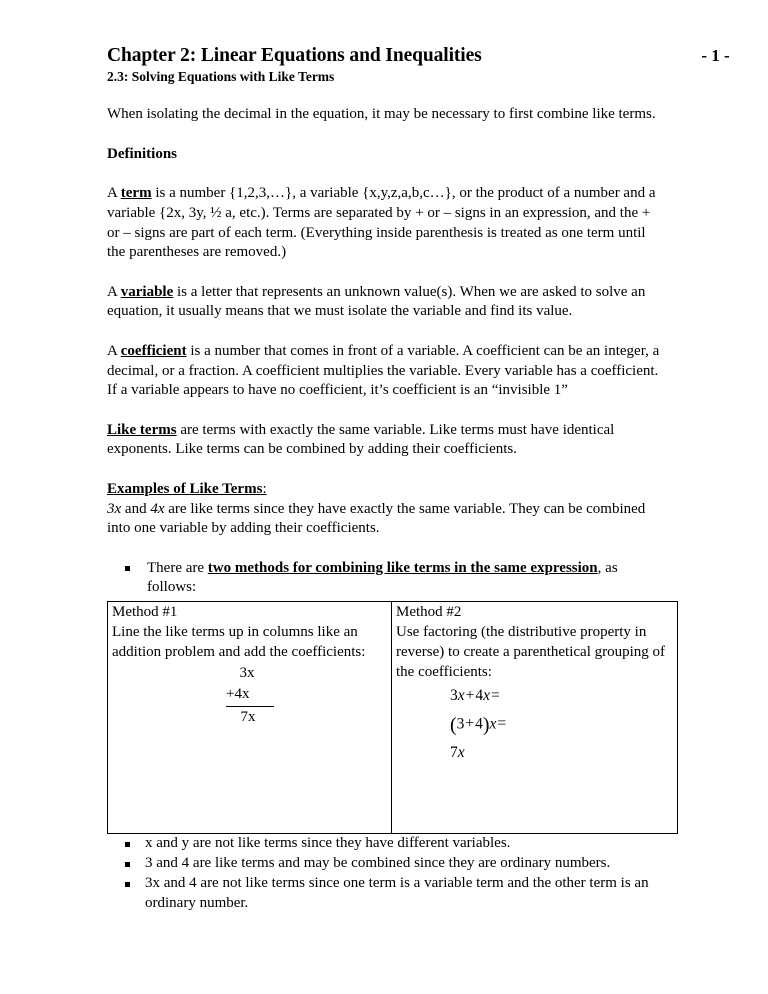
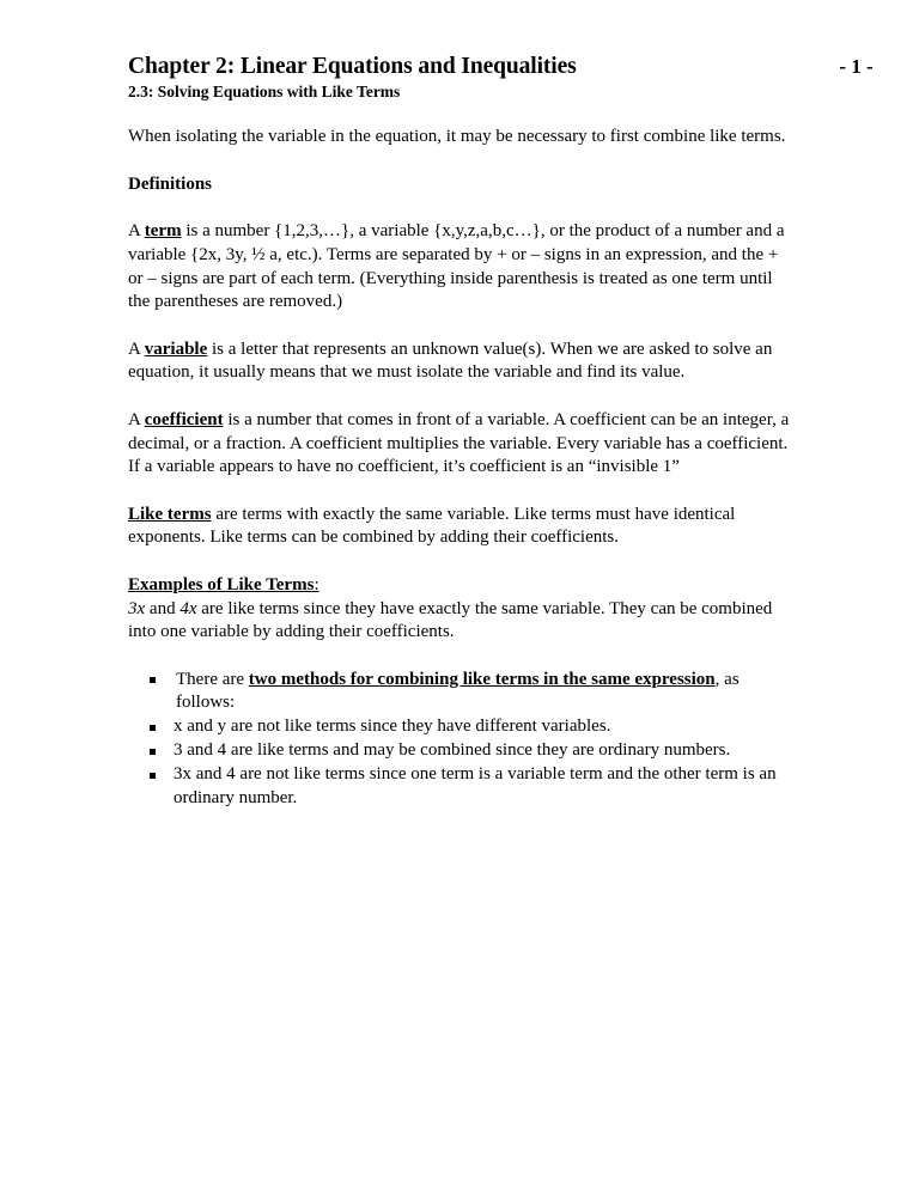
  Chapter 2: Linear Equations and Inequalities
  2.3: Solving Equations with Like Terms
  - 1 -
- When isolating the decimal in the equation, it may be necessary to first combine like terms.
+ When isolating the variable in the equation, it may be necessary to first combine like terms.
  Definitions
  A term is a number {1,2,3,…}, a variable {x,y,z,a,b,c…}, or the product of a number and a variable {2x, 3y, ½ a, etc.). Terms are separated by + or – signs in an expression, and the + or – signs are part of each term. (Everything inside parenthesis is treated as one term until the parentheses are removed.)
  A variable is a letter that represents an unknown value(s). When we are asked to solve an equation, it usually means that we must isolate the variable and find its value.
  A coefficient is a number that comes in front of a variable. A coefficient can be an integer, a decimal, or a fraction. A coefficient multiplies the variable. Every variable has a coefficient. If a variable appears to have no coefficient, it’s coefficient is an “invisible 1”
  Like terms are terms with exactly the same variable. Like terms must have identical exponents. Like terms can be combined by adding their coefficients.
  Examples of Like Terms:
  3x and 4x are like terms since they have exactly the same variable. They can be combined into one variable by adding their coefficients.
  There are two methods for combining like terms in the same expression, as follows:
- Method #1 Line the like terms up in columns like an addition problem and add the coefficients: 3x +4x 7x	Method #2 Use factoring (the distributive property in reverse) to create a parenthetical grouping of the coefficients: 3x+4x= (3+4)x= 7x
  x and y are not like terms since they have different variables.
  3 and 4 are like terms and may be combined since they are ordinary numbers.
  3x and 4 are not like terms since one term is a variable term and the other term is an ordinary number.
